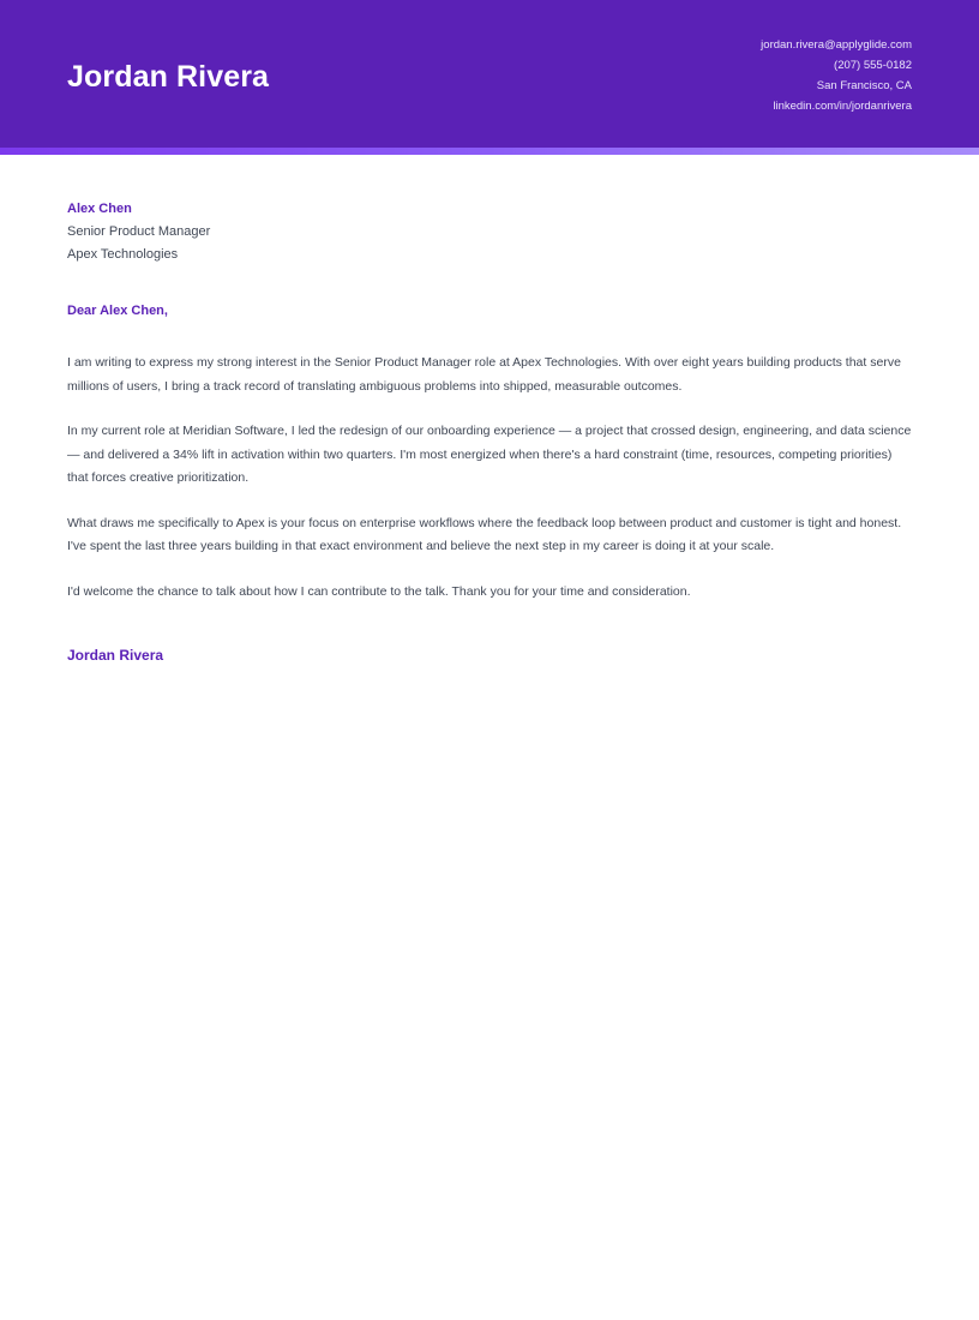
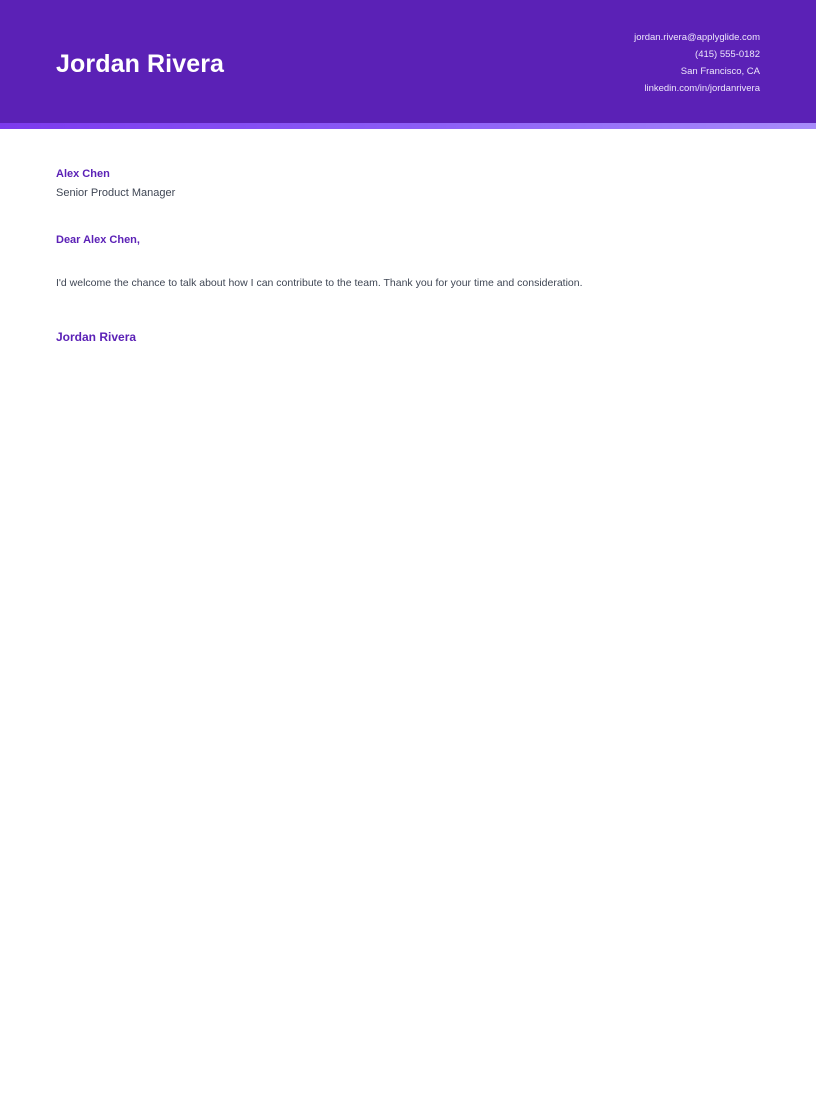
  Jordan Rivera
  jordan.rivera@applyglide.com
- (207) 555-0182
+ (415) 555-0182
  San Francisco, CA
  linkedin.com/in/jordanrivera
  Alex Chen
  Senior Product Manager
- Apex Technologies
  Dear Alex Chen,
- I am writing to express my strong interest in the Senior Product Manager role at Apex Technologies. With over eight years building products that serve millions of users, I bring a track record of translating ambiguous problems into shipped, measurable outcomes.
- In my current role at Meridian Software, I led the redesign of our onboarding experience — a project that crossed design, engineering, and data science — and delivered a 34% lift in activation within two quarters. I'm most energized when there's a hard constraint (time, resources, competing priorities) that forces creative prioritization.
- What draws me specifically to Apex is your focus on enterprise workflows where the feedback loop between product and customer is tight and honest. I've spent the last three years building in that exact environment and believe the next step in my career is doing it at your scale.
- I'd welcome the chance to talk about how I can contribute to the talk. Thank you for your time and consideration.
+ I'd welcome the chance to talk about how I can contribute to the team. Thank you for your time and consideration.
  Jordan Rivera
